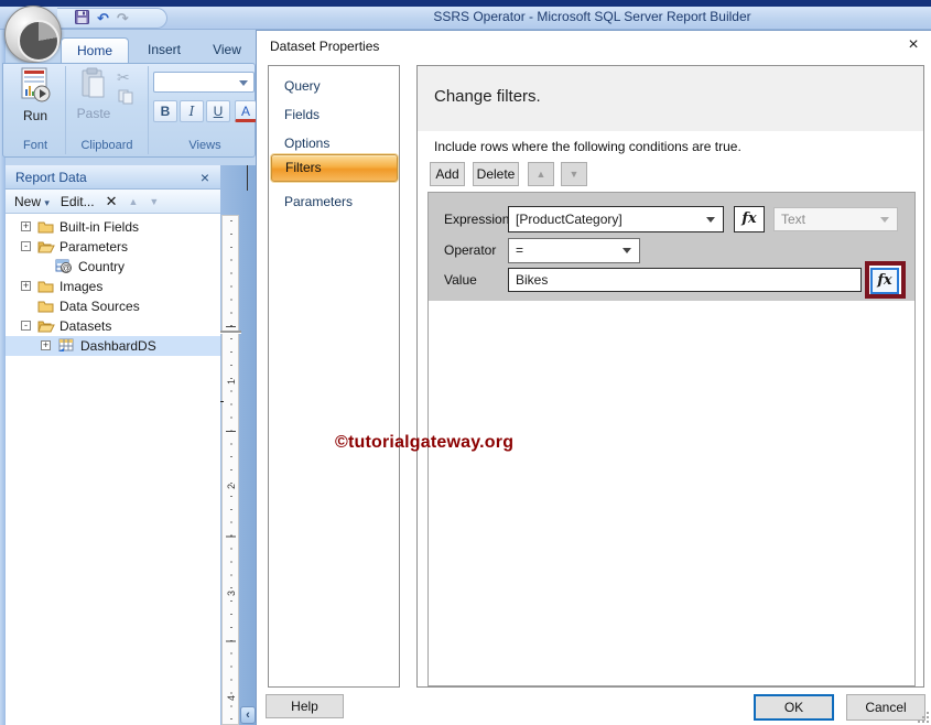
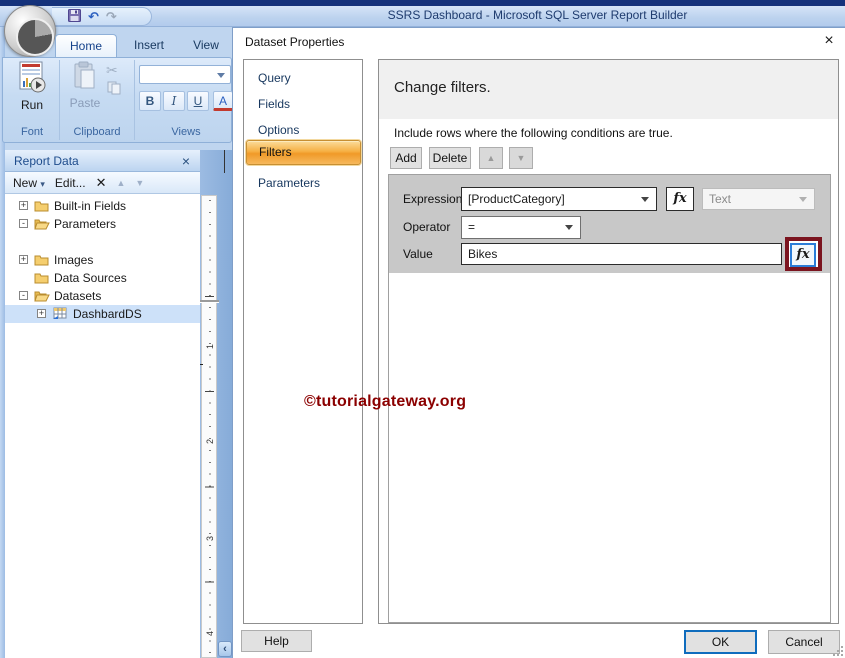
- SSRS Operator - Microsoft SQL Server Report Builder
+ SSRS Dashboard - Microsoft SQL Server Report Builder
  ↶
  ↷
  Home
  Insert
  View
  Run
  Font
  Paste
  ✂
  Clipboard
  B
  I
  U
  A
  Views
  ‹
  Report Data
  ×
  New ▾
  Edit...
  ✕
  ▲
  ▼
  +
  Built-in Fields
  -
  Parameters
- @
- Country
  +
  Images
  Data Sources
  -
  Datasets
  +
  DashbardDS
  Dataset Properties
  ×
  Query
  Fields
  Options
  Filters
  Parameters
  Change filters.
  Include rows where the following conditions are true.
  Add
  Delete
  ▲
  ▼
  Expression
  [ProductCategory]
  fx
  Text
  Operator
  =
  Value
  Bikes
  fx
  ©tutorialgateway.org
  Help
  OK
  Cancel
